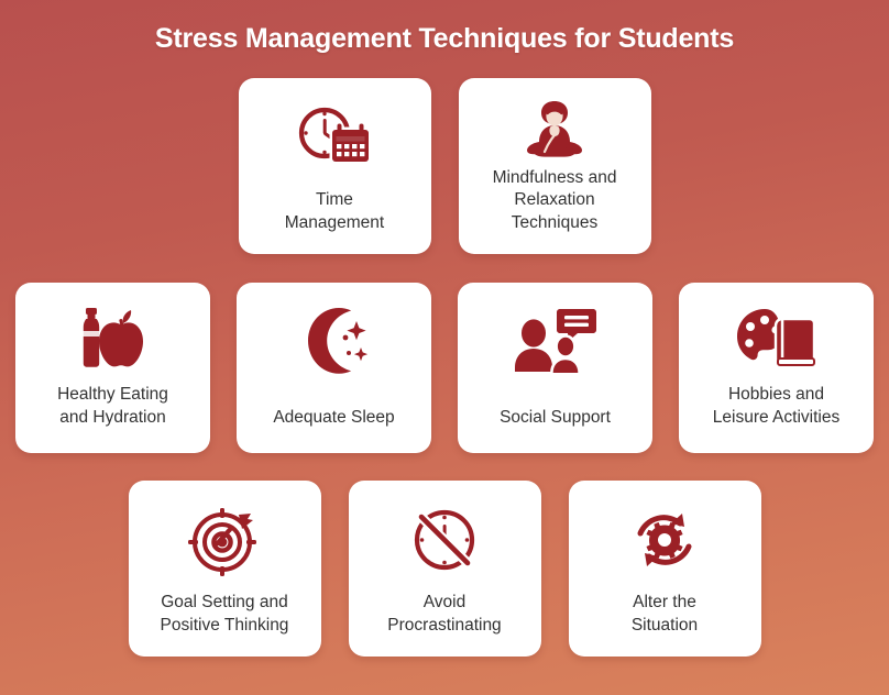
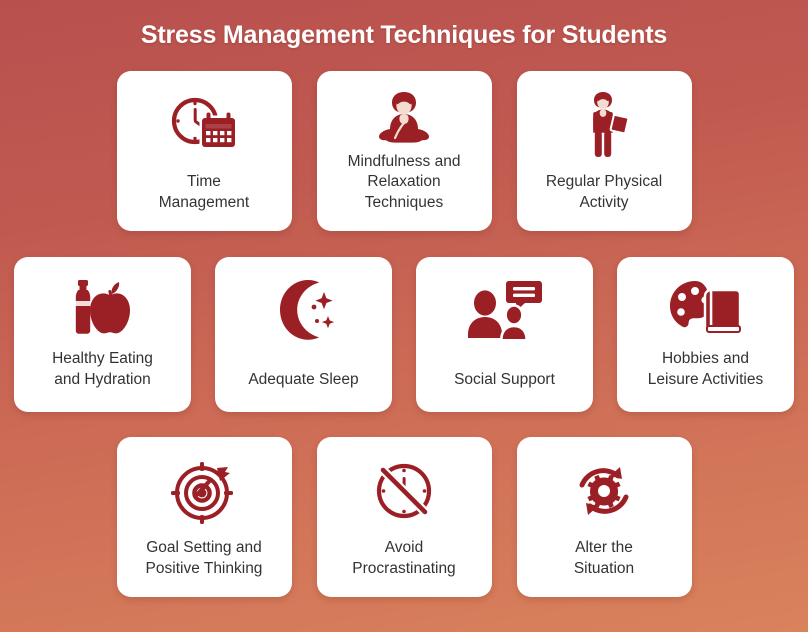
  Stress Management Techniques for Students
  Time
  Management
  Mindfulness and
  Relaxation
  Techniques
+ Regular Physical
+ Activity
  Healthy Eating
  and Hydration
  Adequate Sleep
  Social Support
  Hobbies and
  Leisure Activities
  Goal Setting and
  Positive Thinking
  Avoid
  Procrastinating
  Alter the
  Situation
